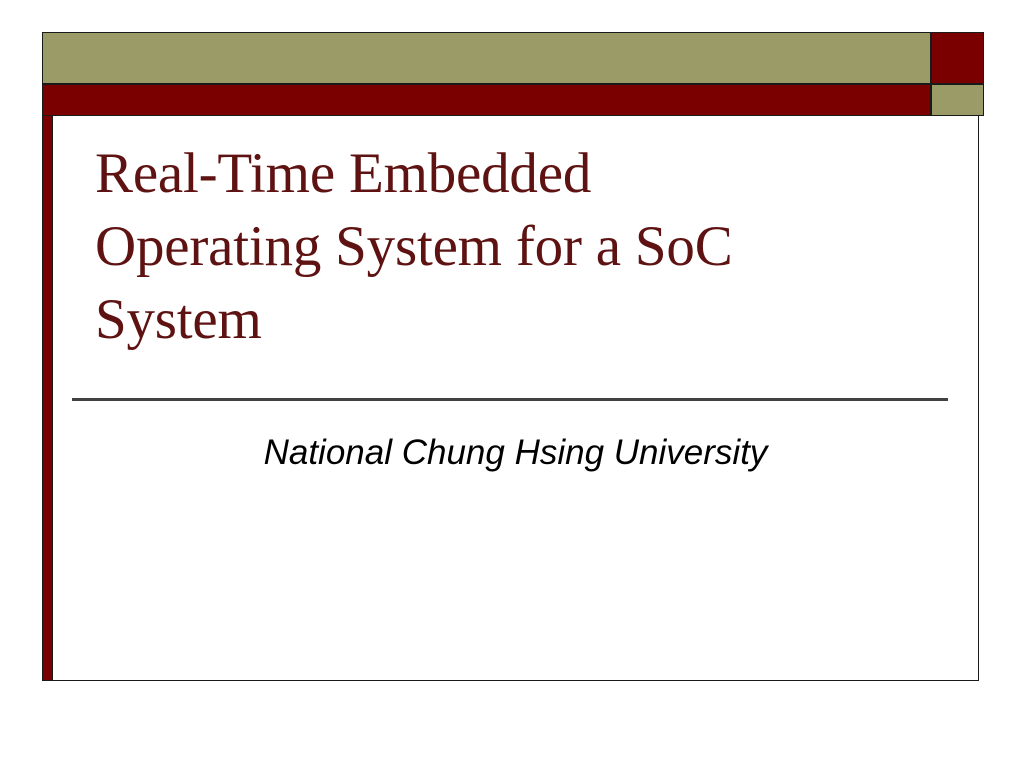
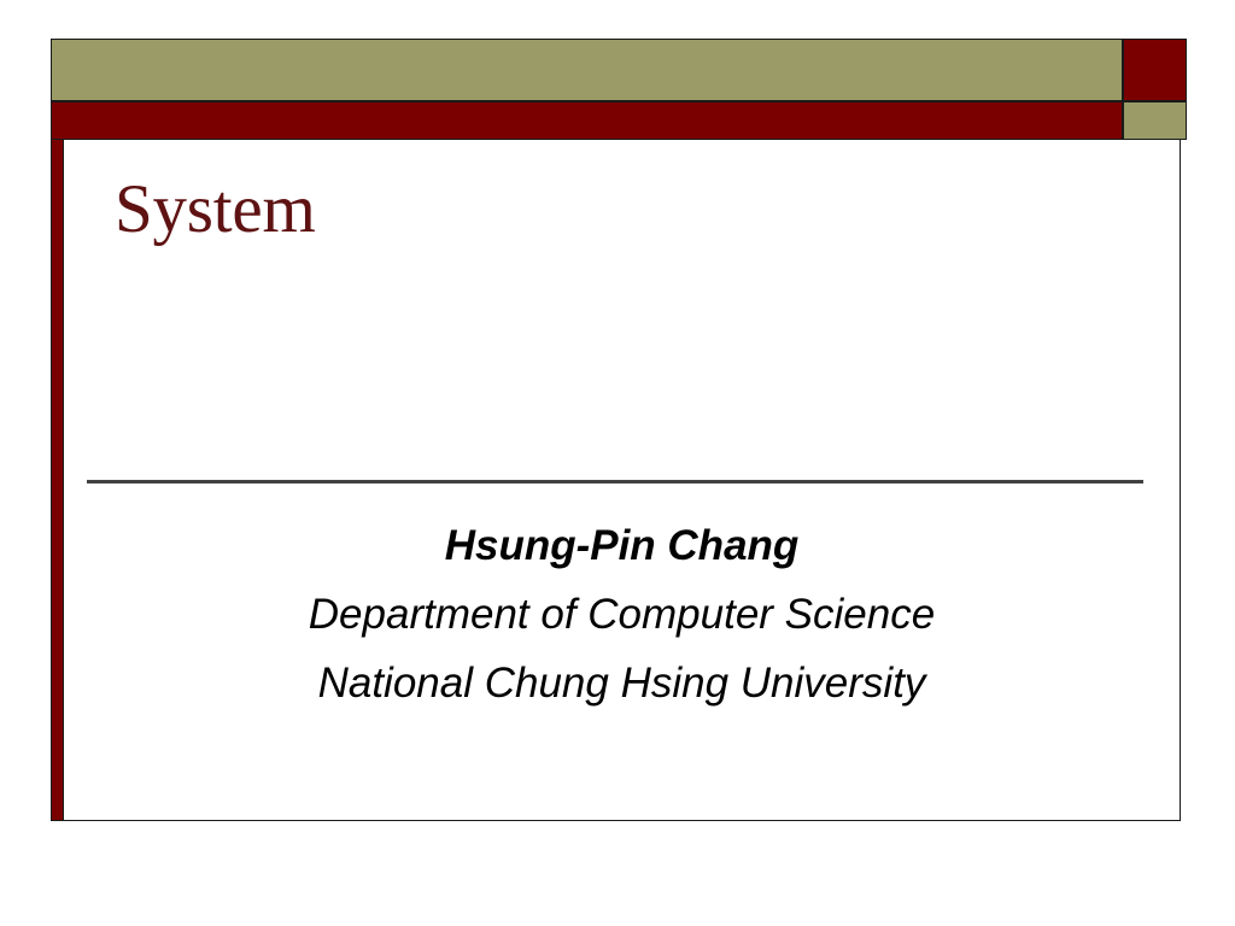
- Real-Time Embedded
- Operating System for a SoC
  System
+ Hsung-Pin Chang
+ Department of Computer Science
  National Chung Hsing University
